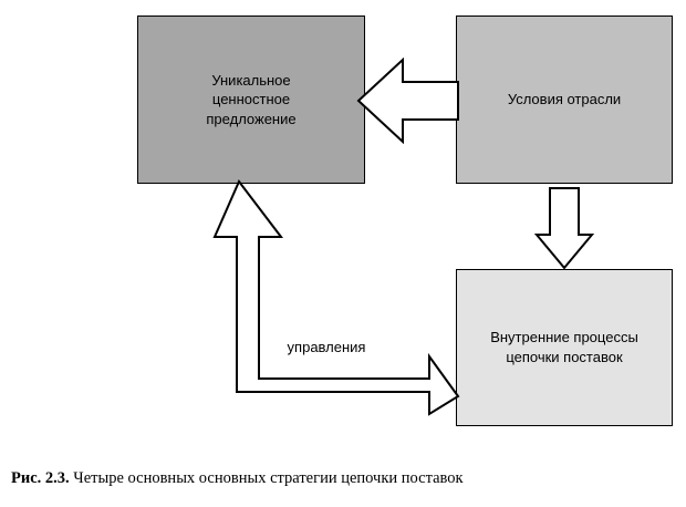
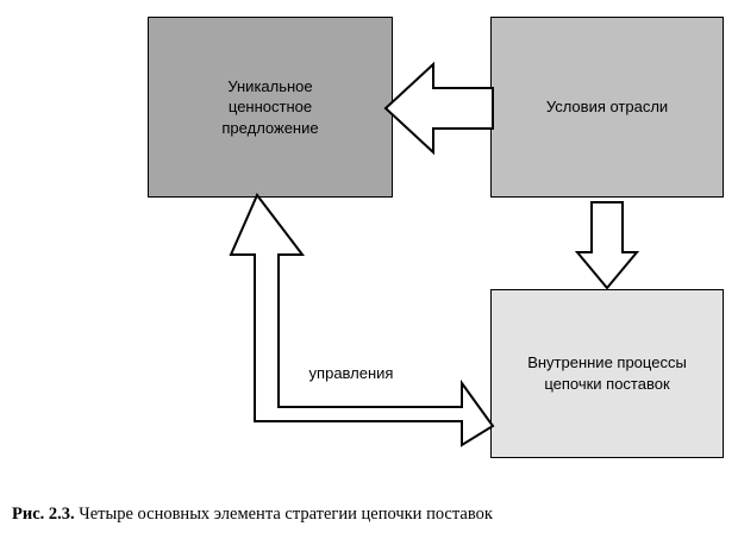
  Уникальное
  ценностное
  предложение
  Условия отрасли
  Внутренние процессы
  цепочки поставок
  управления
- Рис. 2.3. Четыре основных основных стратегии цепочки поставок
+ Рис. 2.3. Четыре основных элемента стратегии цепочки поставок
